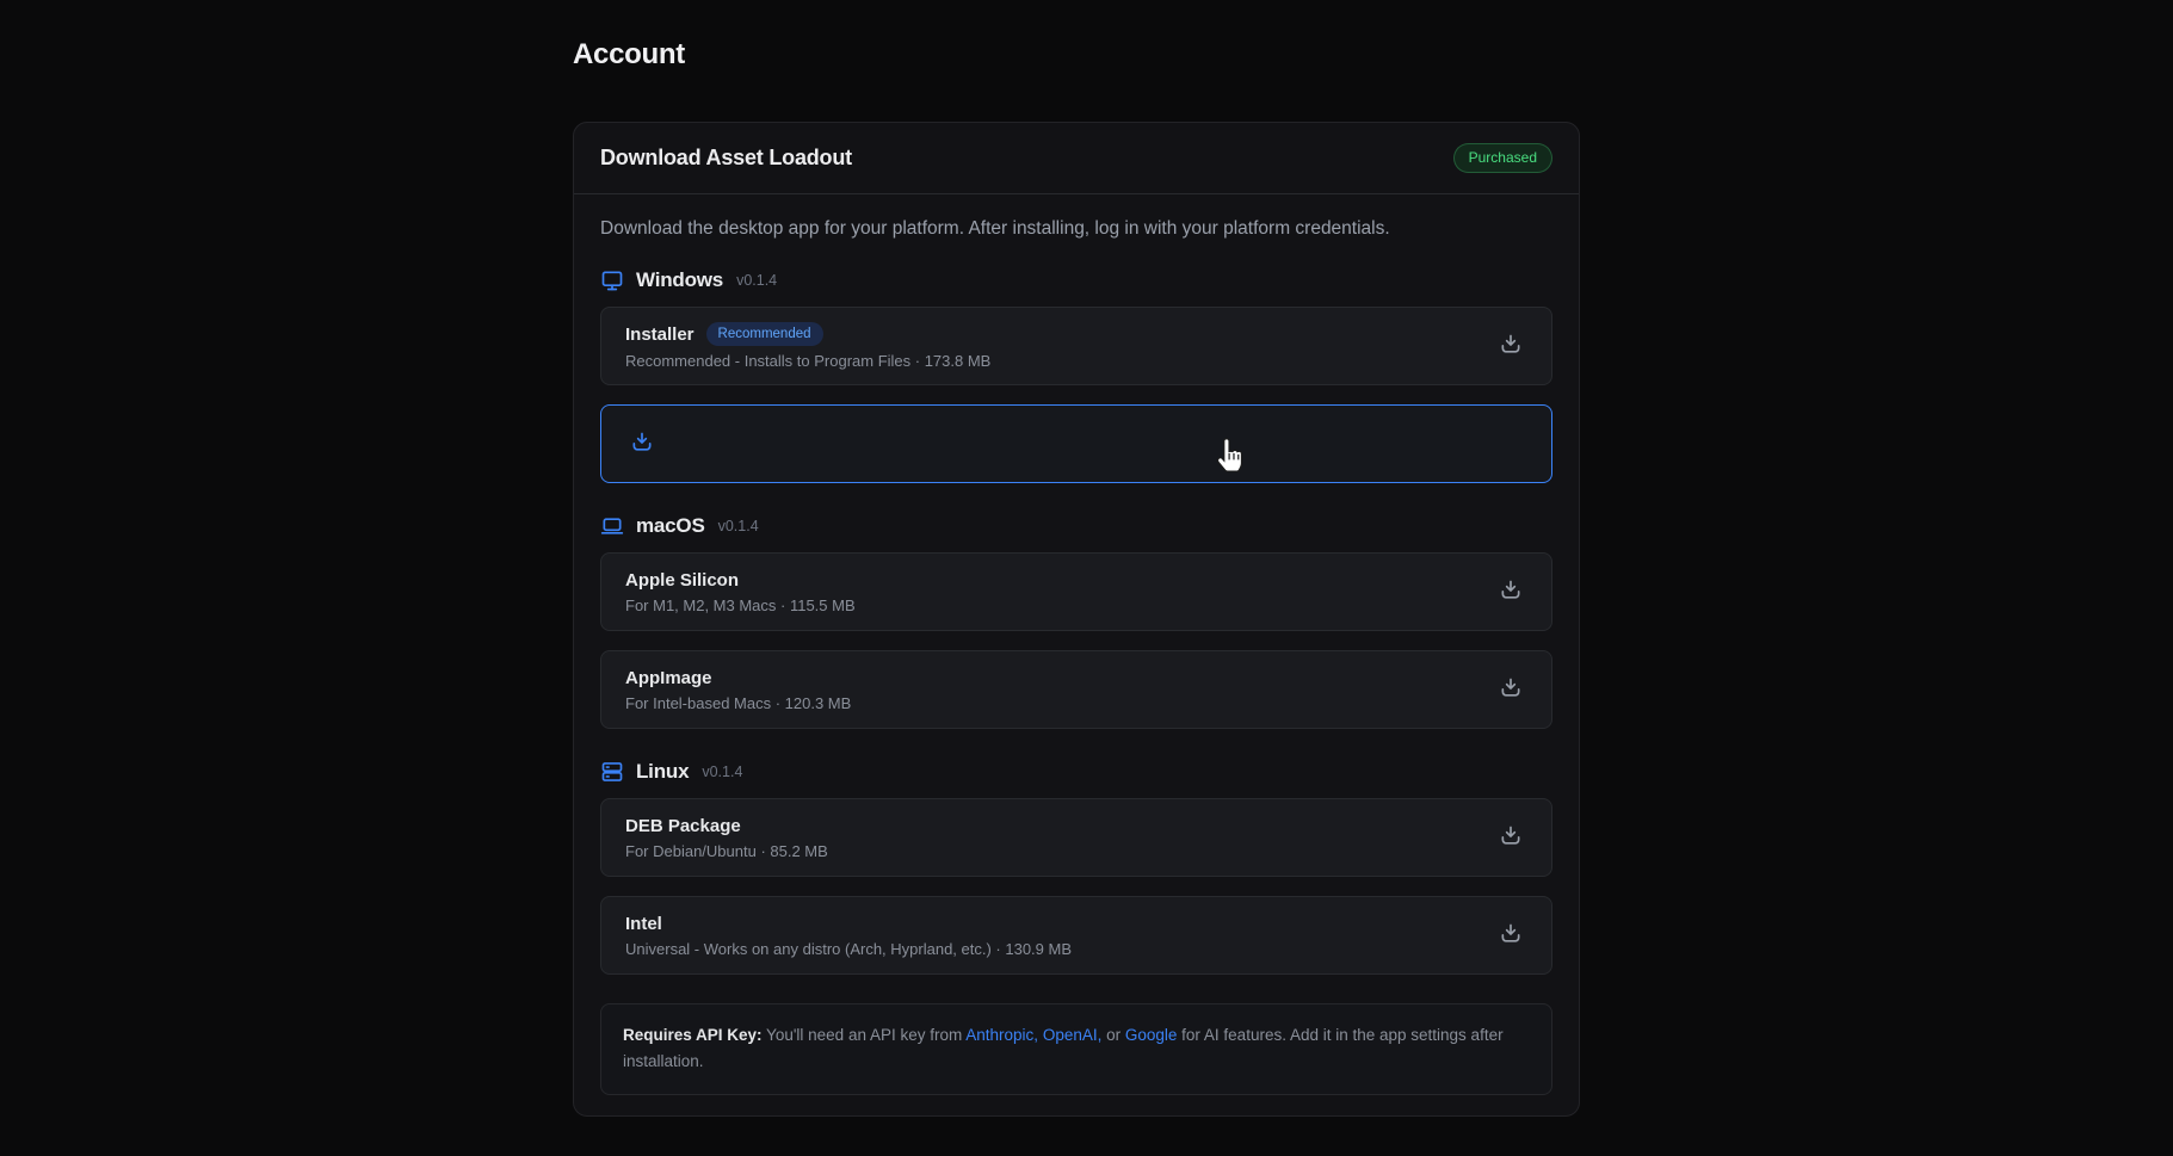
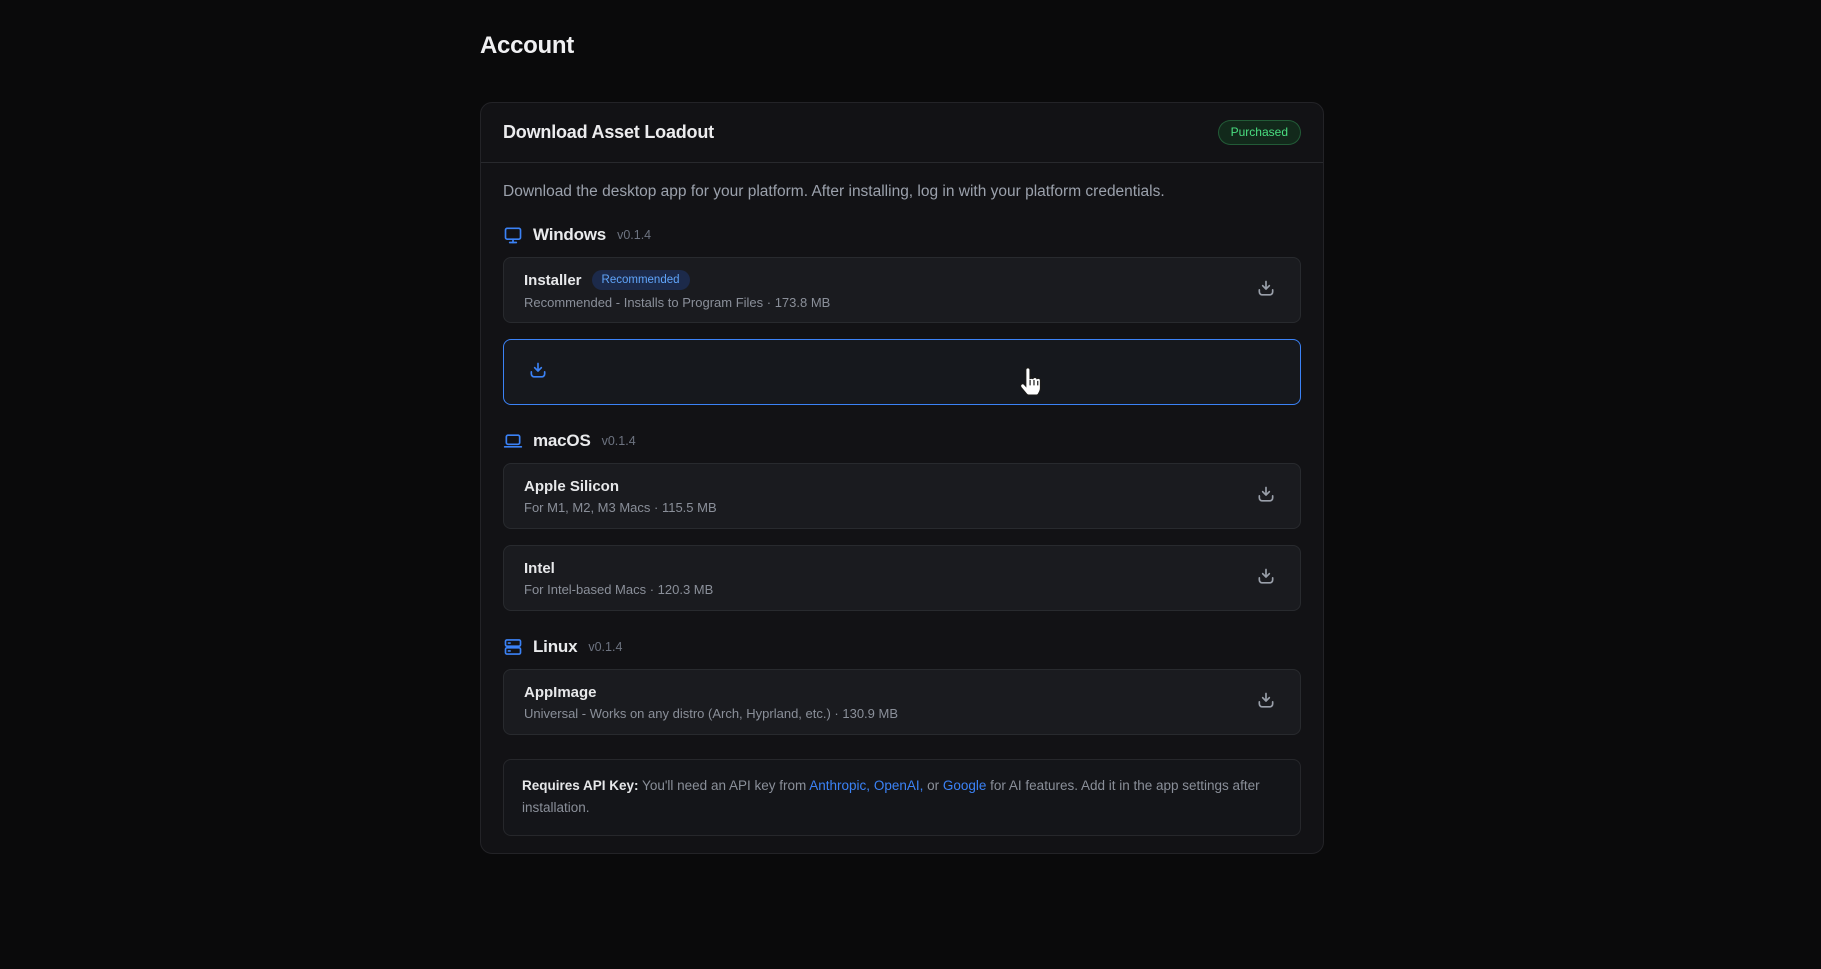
  Account
  Download Asset Loadout
  Purchased
  Download the desktop app for your platform. After installing, log in with your platform credentials.
  Windows
  v0.1.4
  Installer
  Recommended
  Recommended - Installs to Program Files · 173.8 MB
  macOS
  v0.1.4
  Apple Silicon
  For M1, M2, M3 Macs · 115.5 MB
- AppImage
+ Intel
  For Intel-based Macs · 120.3 MB
  Linux
  v0.1.4
- DEB Package
- For Debian/Ubuntu · 85.2 MB
- Intel
+ AppImage
  Universal - Works on any distro (Arch, Hyprland, etc.) · 130.9 MB
  Requires API Key: You'll need an API key from Anthropic, OpenAI, or Google for AI features. Add it in the app settings after installation.
